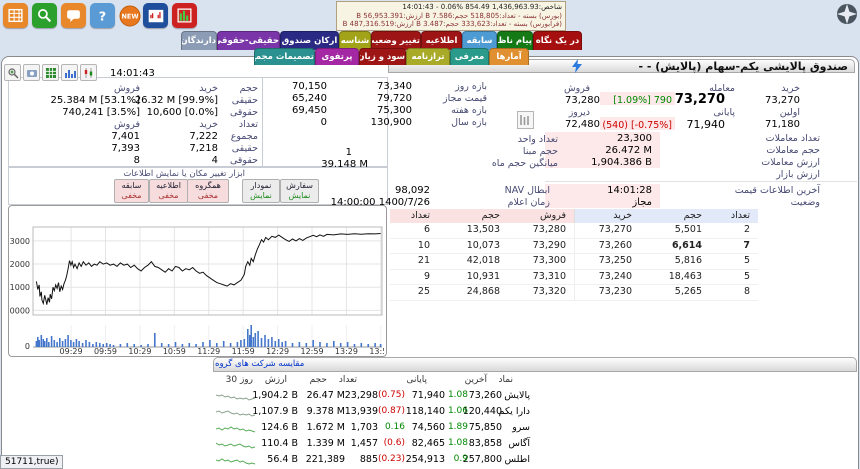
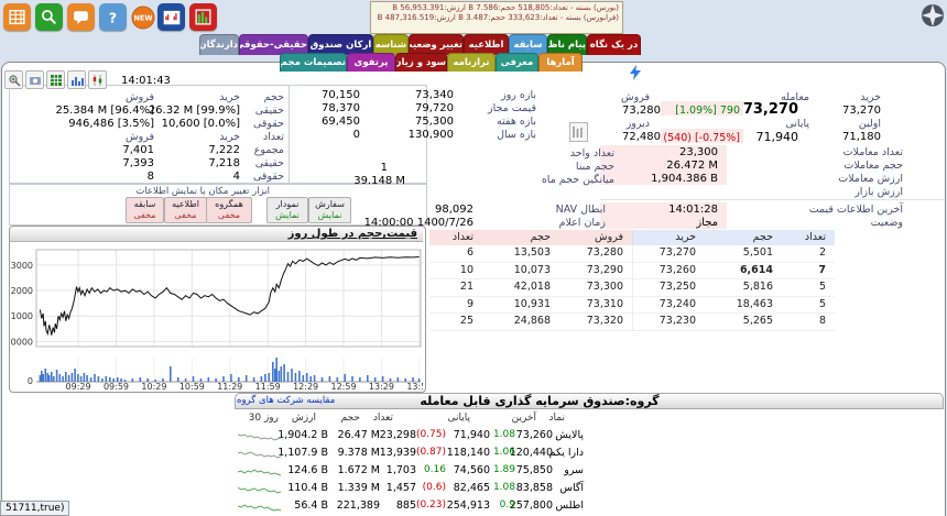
- شاخص:1,436,963.93 854.49 %0.06 - 14:01:43
  (بورس) بسته - تعداد:518,805 حجم:7.586 B ارزش:56,953.391 B
  (فرابورس) بسته - تعداد:333,623 حجم:3.487 B ارزش:487,316.519 B
  14:01:43
- صندوق پالایشی یکم-سهام (پالایش) - -
  خرید
  73,270
  اولین
  71,180
  معامله
  73,270
  [1.09%] 790
  پایانی
  71,940
  (540) [-0.75%]
  فروش
  73,280
  دیروز
  72,480
  بازه روز
  73,340
  70,150
  قیمت مجاز
  79,720
- 65,240
+ 78,370
  بازه هفته
  75,300
  69,450
  بازه سال
  130,900
  0
  تعداد معاملات
  23,300
  حجم معاملات
  26.472 M
  ارزش معاملات
  1,904.386 B
  ارزش بازار
  تعداد واحد
  حجم مبنا
  1
  میانگین حجم ماه
  39.148 M
  آخرین اطلاعات قیمت
  14:01:28
  وضعیت
  مجاز
  NAV ابطال
  98,092
  زمان اعلام
  1400/7/26 14:00:00
  حجم
  خرید
  فروش
  حقیقی
  26.32 M [99.9%]
- 25.384 M [53.1%]
+ 25.384 M [96.4%]
  حقوقی
  10,600 [0.0%]
- 740,241 [3.5%]
+ 946,486 [3.5%]
  تعداد
  خرید
  فروش
  مجموع
  7,222
  7,401
  حقیقی
  7,218
  7,393
  حقوقی
  4
  8
  ابزار تغییر مکان یا نمایش اطلاعات
  سفارش
  نمایش
  نمودار
  نمایش
  همگروه
  مخفی
  اطلاعیه
  مخفی
  سابقه
  مخفی
+ قیمت,حجم در طول روز
  09:29
  09:59
  10:29
  10:59
  11:29
  11:59
  12:29
  12:59
  13:29
  3000
  2000
  1000
  0000
  0
  تعداد
  حجم
  فروش
  خرید
  حجم
  تعداد
  6
  13,503
  73,280
  73,270
  5,501
  2
  10
  10,073
  73,290
  73,260
  6,614
  7
  21
  42,018
  73,300
  73,250
  5,816
  5
  9
  10,931
  73,310
  73,240
  18,463
  5
  25
  24,868
  73,320
  73,230
  5,265
  8
+ گروه:صندوق سرمایه گذاری قابل معامله
  مقایسه شرکت های گروه
  نماد
  آخرین
  پایانی
  تعداد
  حجم
  ارزش
  30 روز
  پالایش
  73,260
  1.08
  71,940
  (0.75)
  23,298
  26.47 M
  1,904.2 B
  دارا یکم
  120,440
  1.06
  118,140
  (0.87)
  13,939
  9.378 M
  1,107.9 B
  سرو
  75,850
  1.89
  74,560
  0.16
  1,703
  1.672 M
  124.6 B
  آگاس
  83,858
  1.08
  82,465
  (0.6)
  1,457
  1.339 M
  110.4 B
  اطلس
  257,800
  0.9
  254,913
  (0.23)
  885
  221,389
  56.4 B
  51711,true)
  ?
  NEW
  در یک نگاه
  پیام ناظ
  سابقه
  اطلاعیه
  تغییر وضعی
  شناسه
  ارکان صندوق
  حقیقی-حقوقی
  دارندگان
  آمارها
  معرفی
  ترازنامه
  سود و زیان
  پرتفوی
  تصمیمات مجم
